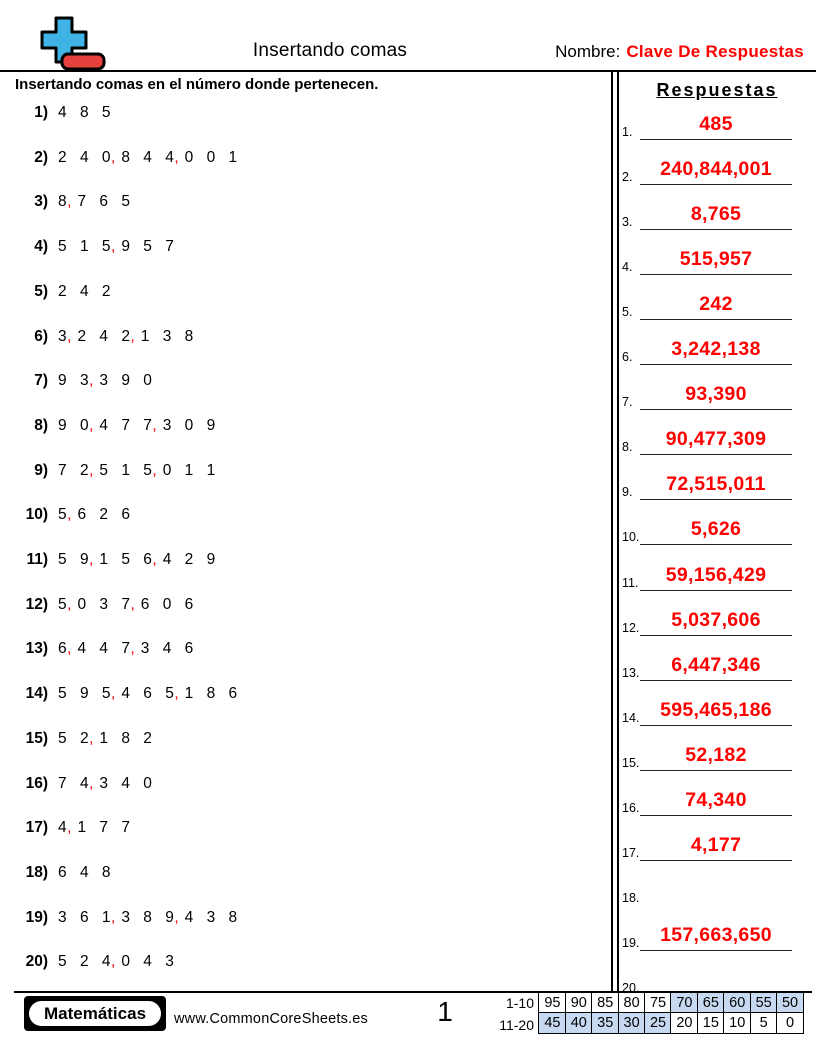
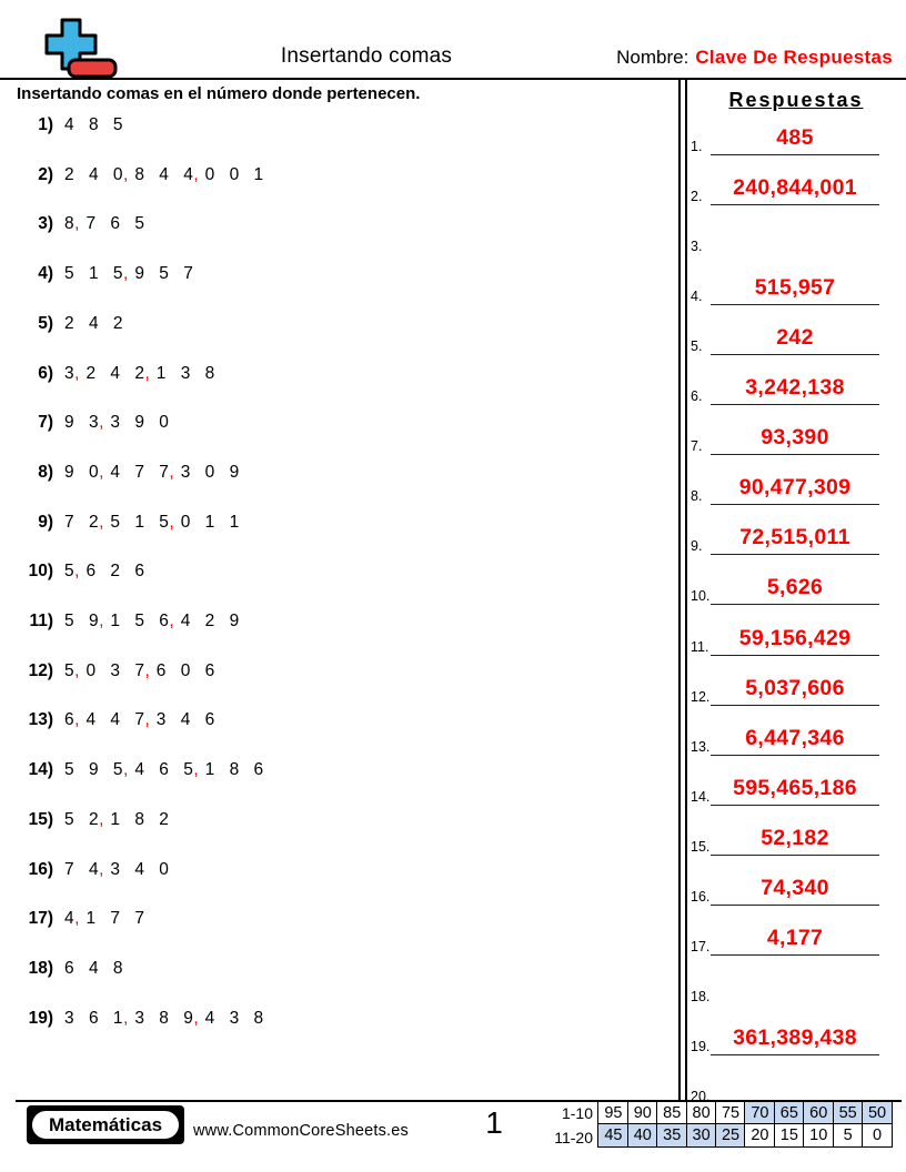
  Insertando comas
  Nombre: Clave De Respuestas
  Insertando comas en el número donde pertenecen.
  1) 4 8 5
  2) 2 4 0, 8 4 4, 0 0 1
  3) 8, 7 6 5
  4) 5 1 5, 9 5 7
  5) 2 4 2
  6) 3, 2 4 2, 1 3 8
  7) 9 3, 3 9 0
  8) 9 0, 4 7 7, 3 0 9
  9) 7 2, 5 1 5, 0 1 1
  10) 5, 6 2 6
  11) 5 9, 1 5 6, 4 2 9
  12) 5, 0 3 7, 6 0 6
  13) 6, 4 4 7, 3 4 6
  14) 5 9 5, 4 6 5, 1 8 6
  15) 5 2, 1 8 2
  16) 7 4, 3 4 0
  17) 4, 1 7 7
  18) 6 4 8
  19) 3 6 1, 3 8 9, 4 3 8
- 20) 5 2 4, 0 4 3
  Respuestas
  1.
  485
  2.
  240,844,001
  3.
- 8,765
  4.
  515,957
  5.
  242
  6.
  3,242,138
  7.
  93,390
  8.
  90,477,309
  9.
  72,515,011
  10.
  5,626
  11.
  59,156,429
  12.
  5,037,606
  13.
  6,447,346
  14.
  595,465,186
  15.
  52,182
  16.
  74,340
  17.
  4,177
  18.
  19.
- 157,663,650
+ 361,389,438
  20.
  Matemáticas
  www.CommonCoreSheets.es
  1
  1-10
  95
  90
  85
  80
  75
  70
  65
  60
  55
  50
  11-20
  45
  40
  35
  30
  25
  20
  15
  10
  5
  0
